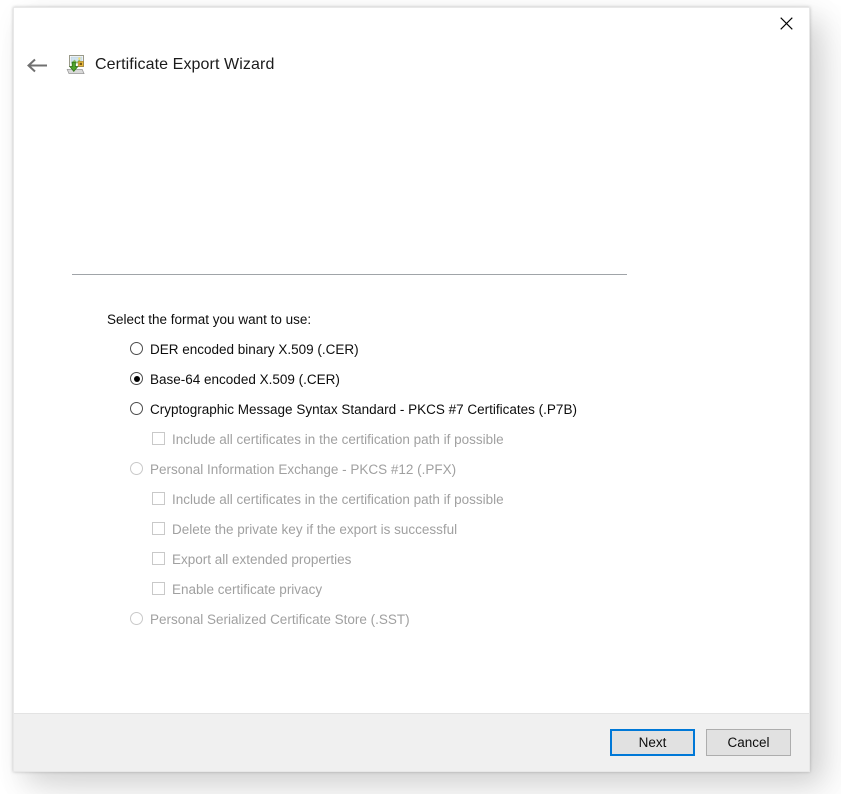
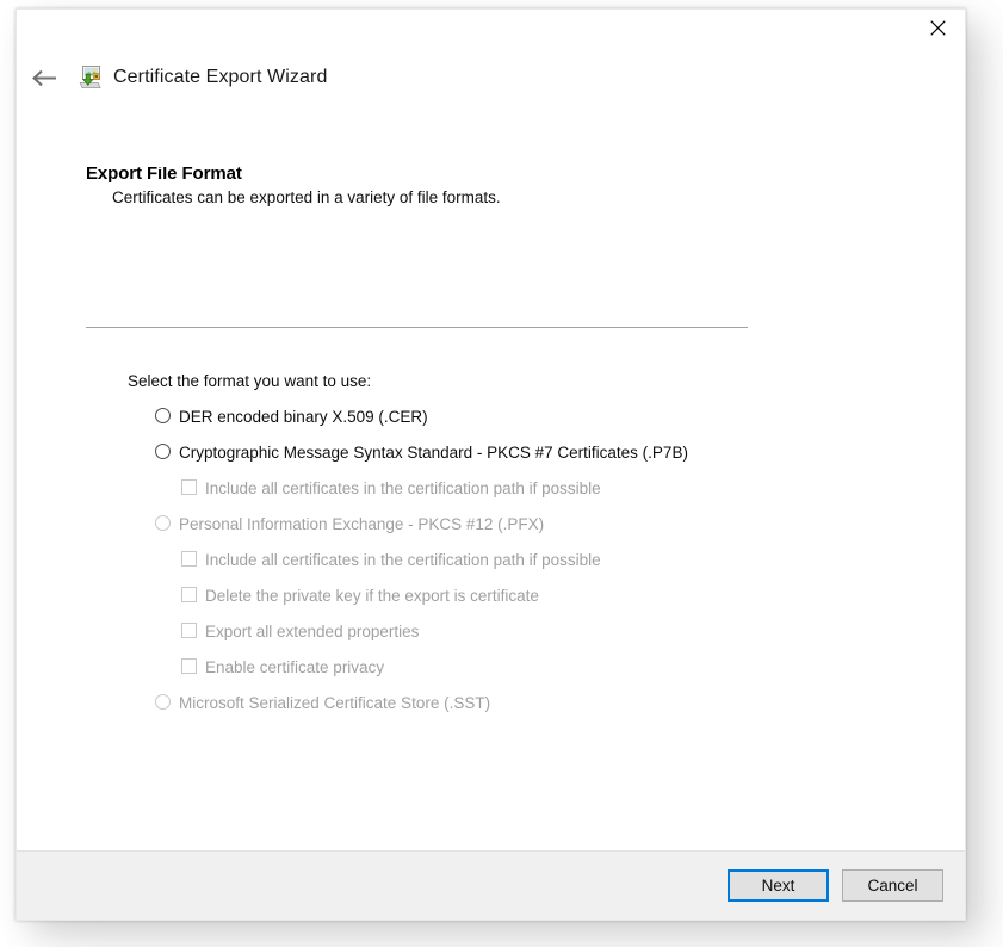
  Certificate Export Wizard
+ Export File Format
+ Certificates can be exported in a variety of file formats.
  Select the format you want to use:
  DER encoded binary X.509 (.CER)
- Base-64 encoded X.509 (.CER)
  Cryptographic Message Syntax Standard - PKCS #7 Certificates (.P7B)
  Include all certificates in the certification path if possible
  Personal Information Exchange - PKCS #12 (.PFX)
  Include all certificates in the certification path if possible
- Delete the private key if the export is successful
+ Delete the private key if the export is certificate
  Export all extended properties
  Enable certificate privacy
- Personal Serialized Certificate Store (.SST)
+ Microsoft Serialized Certificate Store (.SST)
  Next
  Cancel
